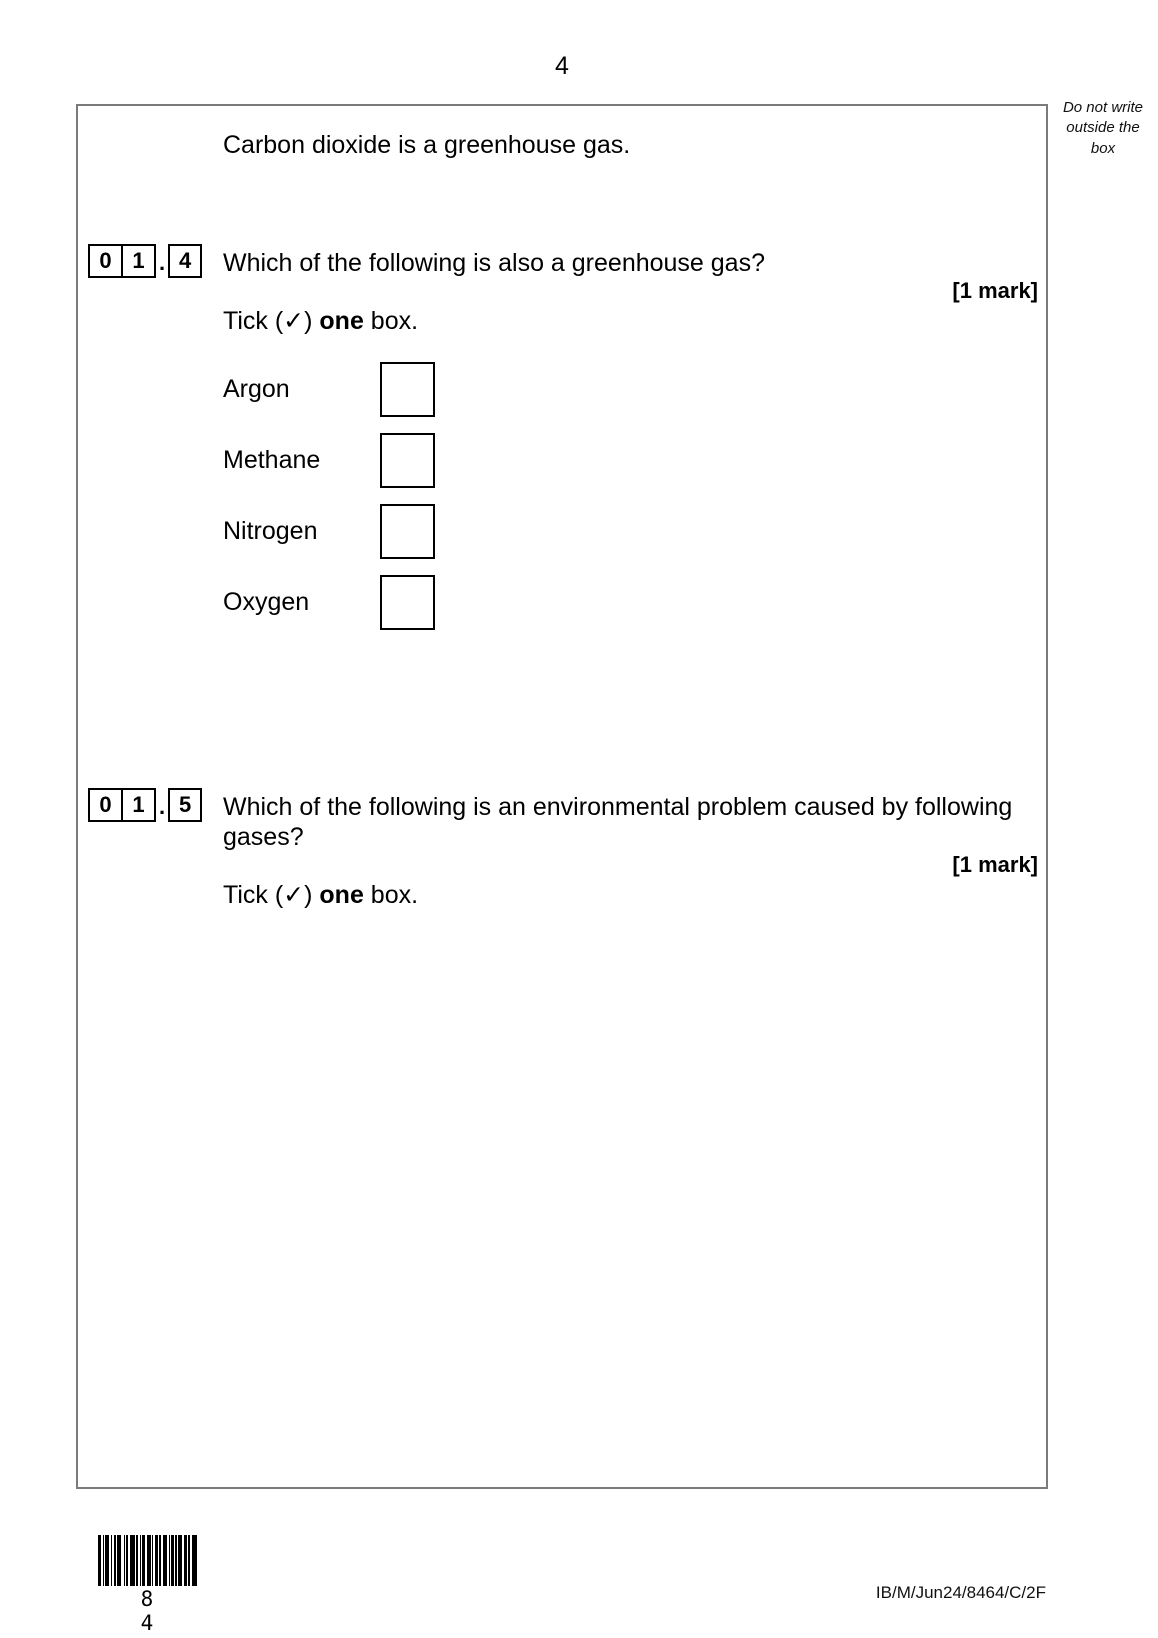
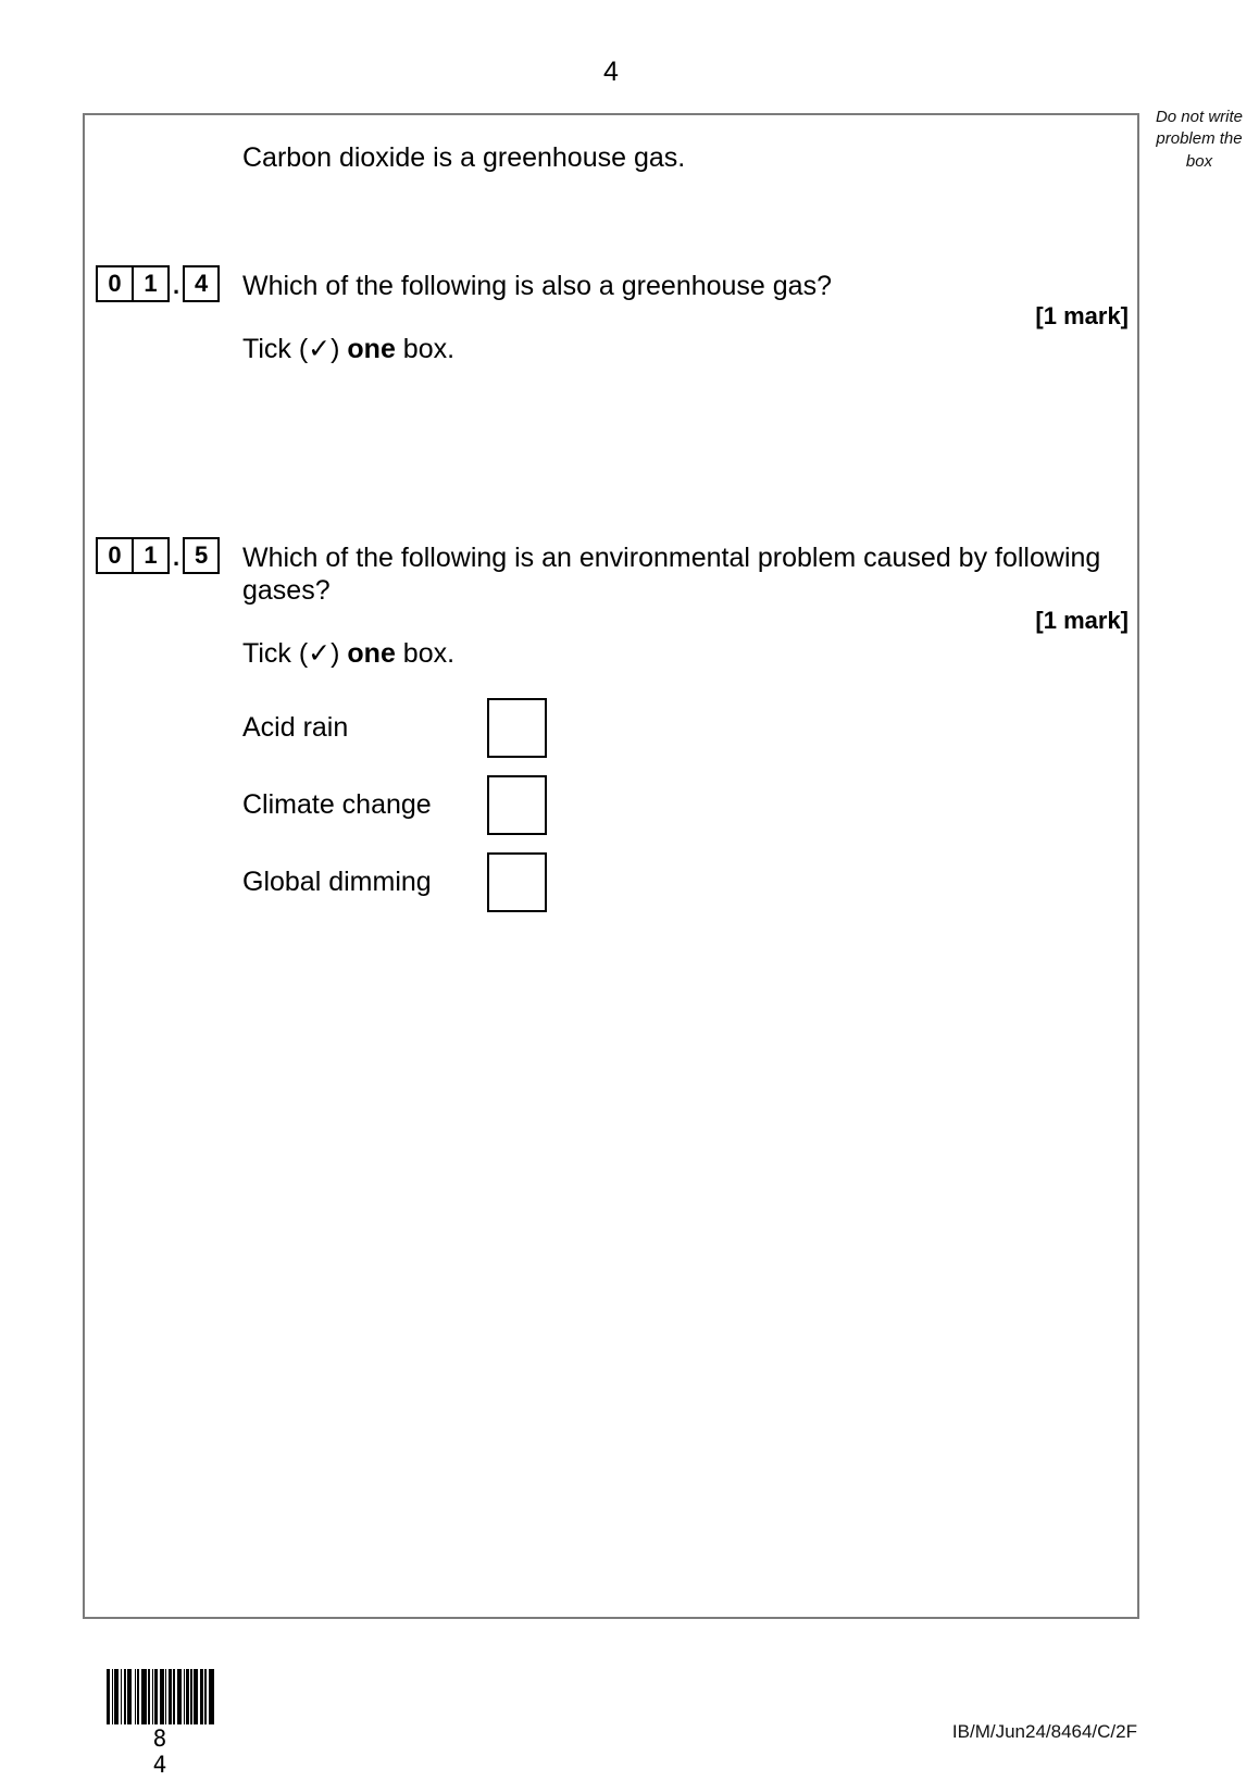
  4
- Do not write outside the box
+ Do not write problem the box
  Carbon dioxide is a greenhouse gas.
  0
  1
  .
  4
  Which of the following is also a greenhouse gas?
  [1 mark]
  Tick (✓) one box.
- Argon
- Methane
- Nitrogen
- Oxygen
  0
  1
  .
  5
  Which of the following is an environmental problem caused by following gases?
  [1 mark]
  Tick (✓) one box.
+ Acid rain
+ Climate change
+ Global dimming
  8 4
  IB/M/Jun24/8464/C/2F
